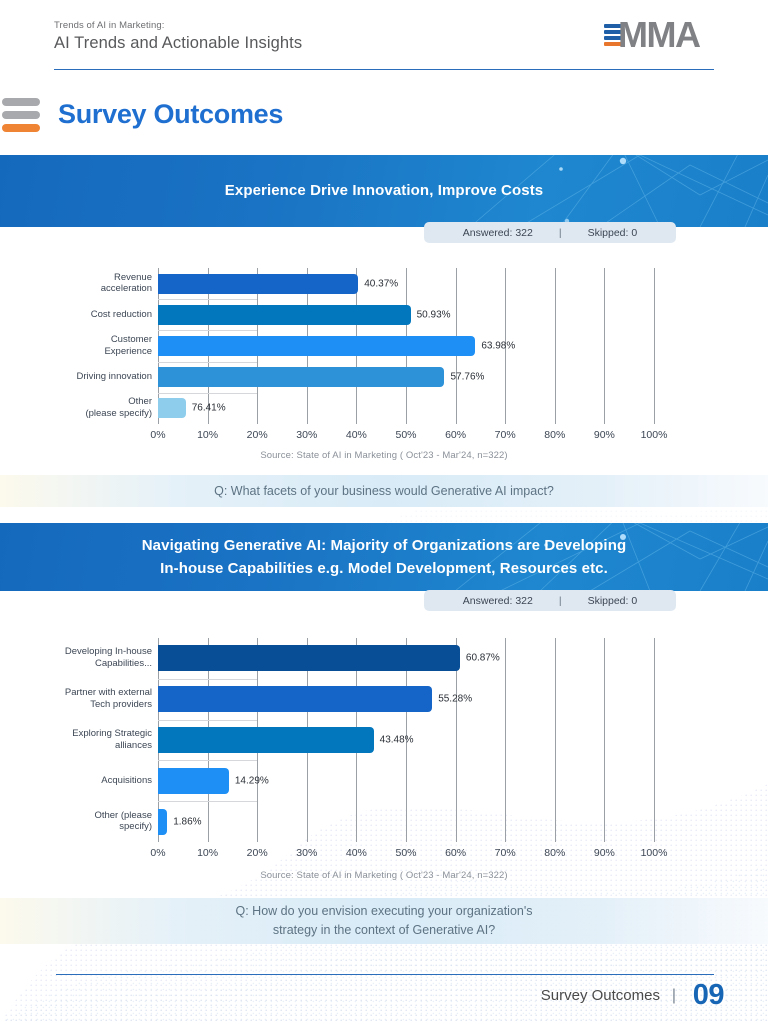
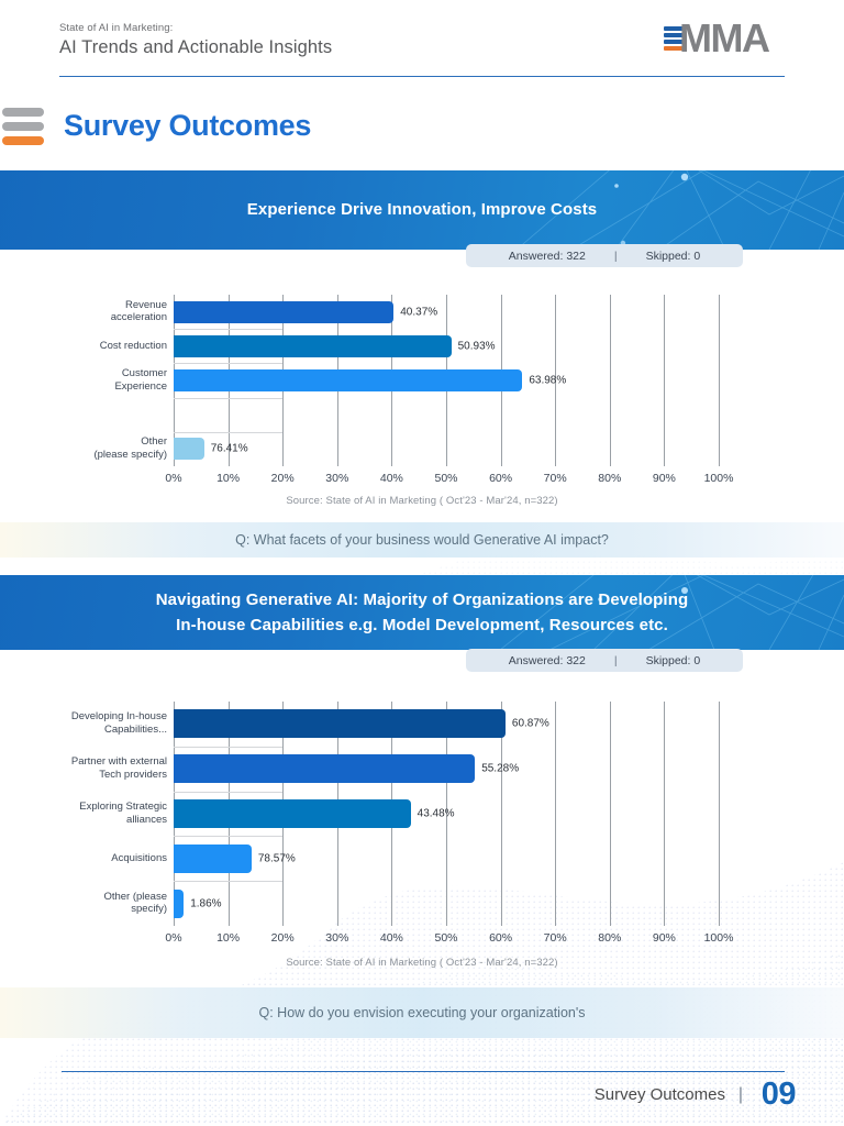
- Trends of AI in Marketing:
+ State of AI in Marketing:
  AI Trends and Actionable Insights
  MMA
  Survey Outcomes
  Experience Drive Innovation, Improve Costs
  Answered: 322
  |
  Skipped: 0
  0%
  10%
  20%
  30%
  40%
  50%
  60%
  70%
  80%
  90%
  100%
  Revenue
  acceleration
  40.37%
  Cost reduction
  50.93%
  Customer
  Experience
  63.98%
- Driving innovation
- 57.76%
  Other
  (please specify)
  76.41%
  Source: State of AI in Marketing ( Oct'23 - Mar'24, n=322)
  Q: What facets of your business would Generative AI impact?
  Navigating Generative AI: Majority of Organizations are Developing
  In-house Capabilities e.g. Model Development, Resources etc.
  Answered: 322
  |
  Skipped: 0
  0%
  10%
  20%
  30%
  40%
  50%
  60%
  70%
  80%
  90%
  100%
  Developing In-house
  Capabilities...
  60.87%
  Partner with external
  Tech providers
  55.28%
  Exploring Strategic
  alliances
  43.48%
  Acquisitions
- 14.29%
+ 78.57%
  Other (please
  specify)
  1.86%
  Source: State of AI in Marketing ( Oct'23 - Mar'24, n=322)
  Q: How do you envision executing your organization's
- strategy in the context of Generative AI?
  Survey Outcomes
  |
  09
